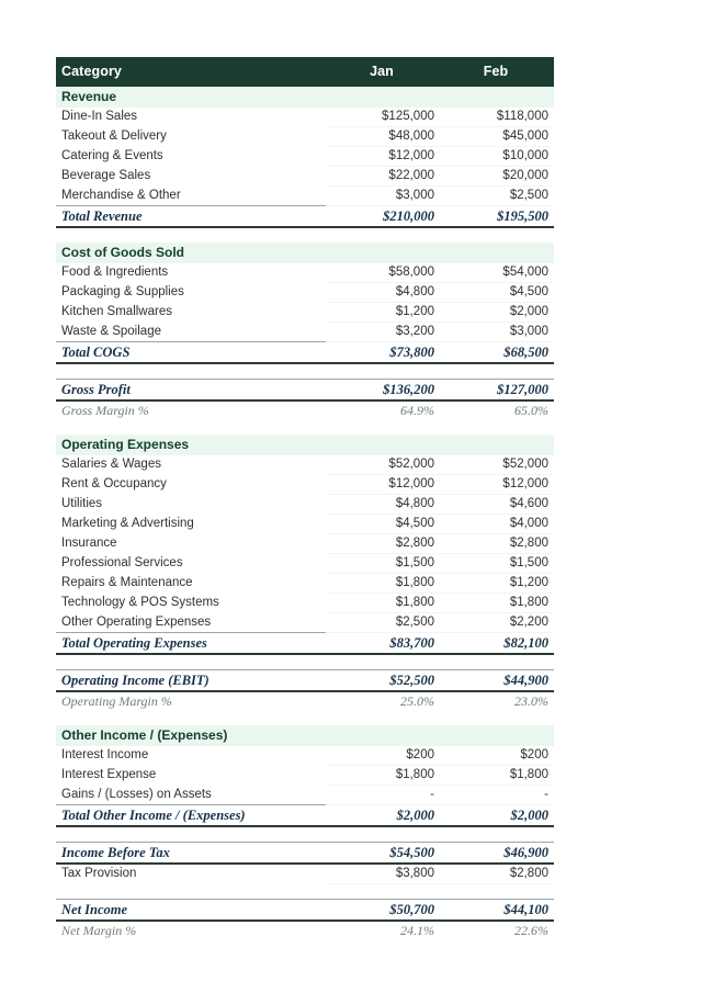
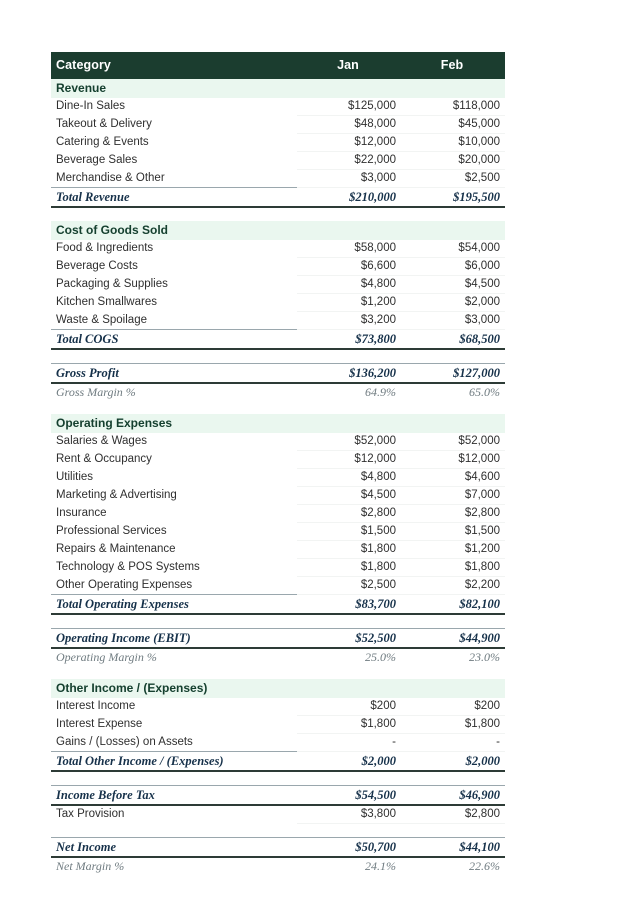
  Category	Jan	Feb
  Revenue
  Dine-In Sales	$125,000	$118,000
  Takeout & Delivery	$48,000	$45,000
  Catering & Events	$12,000	$10,000
  Beverage Sales	$22,000	$20,000
  Merchandise & Other	$3,000	$2,500
  Total Revenue	$210,000	$195,500
  Cost of Goods Sold
  Food & Ingredients	$58,000	$54,000
+ Beverage Costs	$6,600	$6,000
  Packaging & Supplies	$4,800	$4,500
  Kitchen Smallwares	$1,200	$2,000
  Waste & Spoilage	$3,200	$3,000
  Total COGS	$73,800	$68,500
  Gross Profit	$136,200	$127,000
  Gross Margin %	64.9%	65.0%
  Operating Expenses
  Salaries & Wages	$52,000	$52,000
  Rent & Occupancy	$12,000	$12,000
  Utilities	$4,800	$4,600
- Marketing & Advertising	$4,500	$4,000
+ Marketing & Advertising	$4,500	$7,000
  Insurance	$2,800	$2,800
  Professional Services	$1,500	$1,500
  Repairs & Maintenance	$1,800	$1,200
  Technology & POS Systems	$1,800	$1,800
  Other Operating Expenses	$2,500	$2,200
  Total Operating Expenses	$83,700	$82,100
  Operating Income (EBIT)	$52,500	$44,900
  Operating Margin %	25.0%	23.0%
  Other Income / (Expenses)
  Interest Income	$200	$200
  Interest Expense	$1,800	$1,800
  Gains / (Losses) on Assets	-	-
  Total Other Income / (Expenses)	$2,000	$2,000
  Income Before Tax	$54,500	$46,900
  Tax Provision	$3,800	$2,800
  Net Income	$50,700	$44,100
  Net Margin %	24.1%	22.6%
